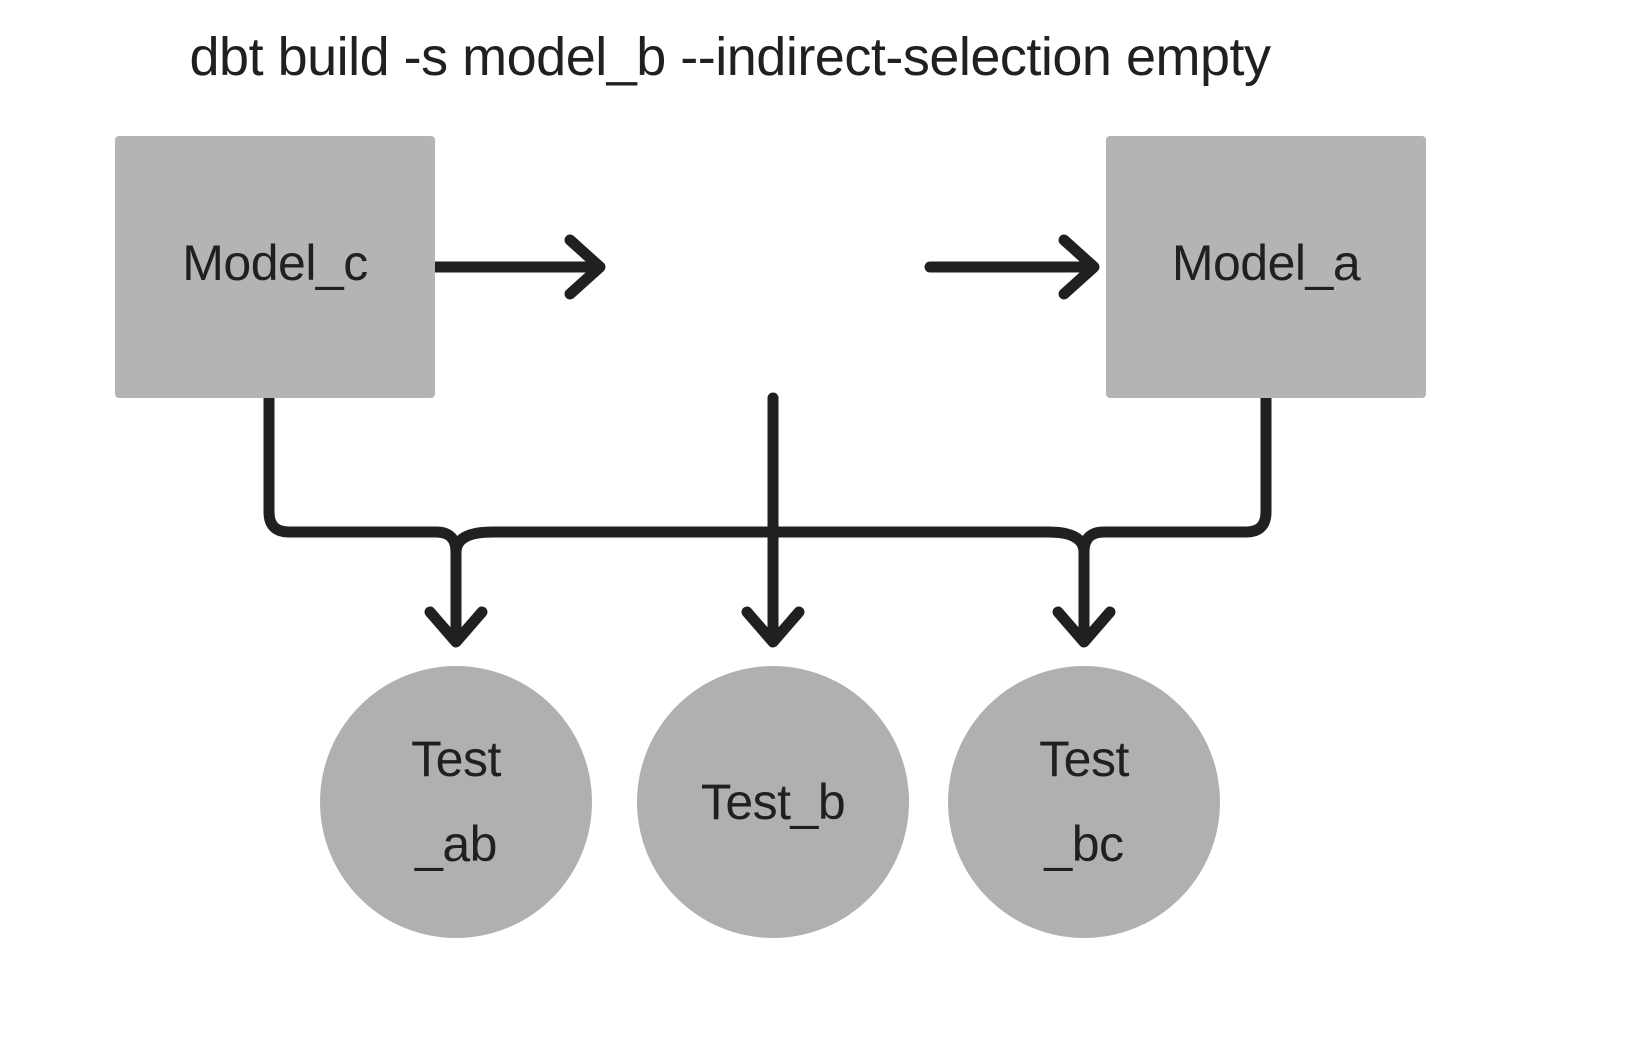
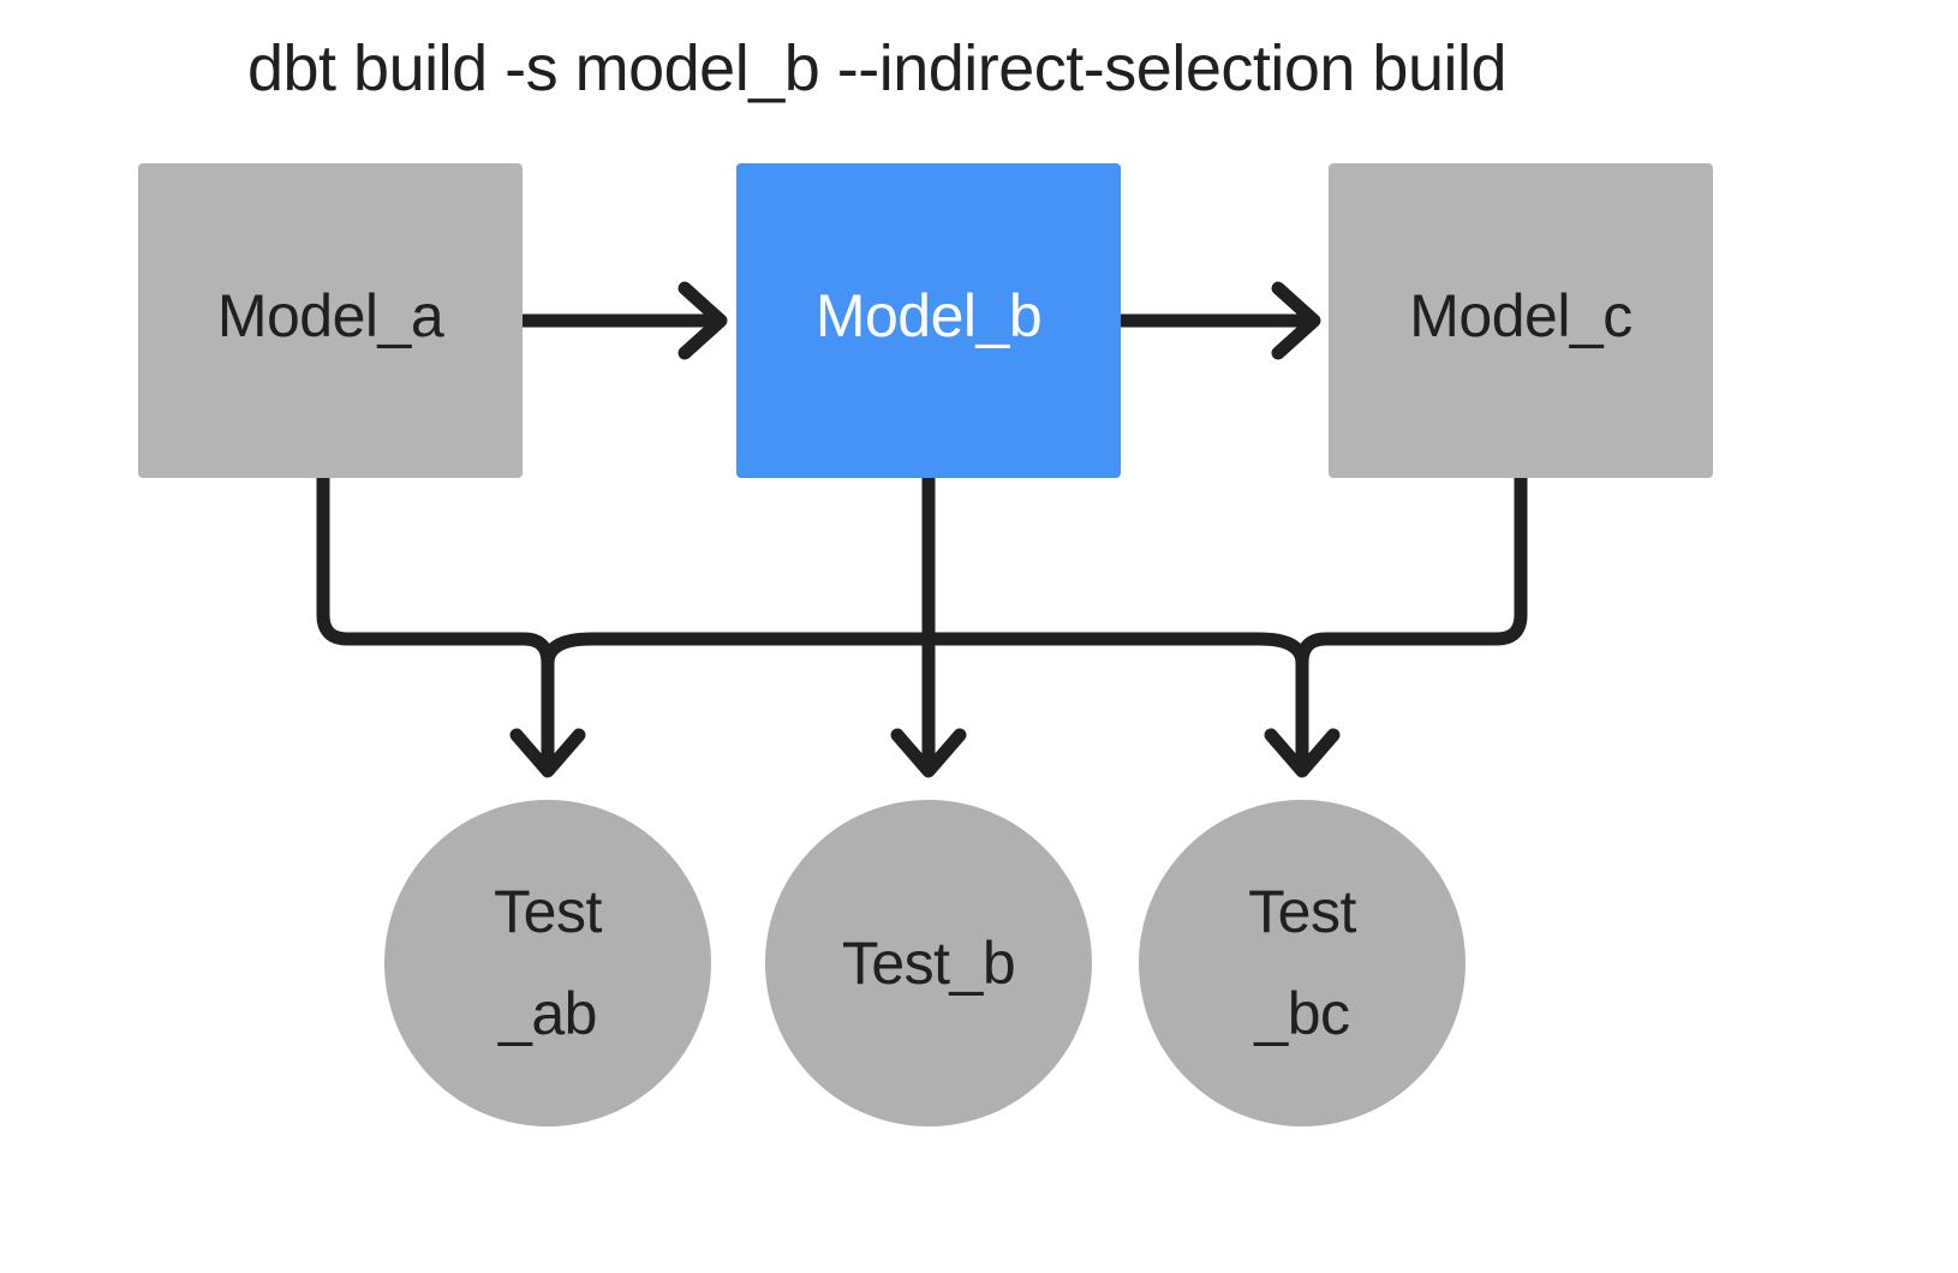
- dbt build -s model_b --indirect-selection empty
+ dbt build -s model_b --indirect-selection build
- Model_c
+ Model_a
+ Model_b
- Model_a
+ Model_c
  Test
  _ab
  Test_b
  Test
  _bc
